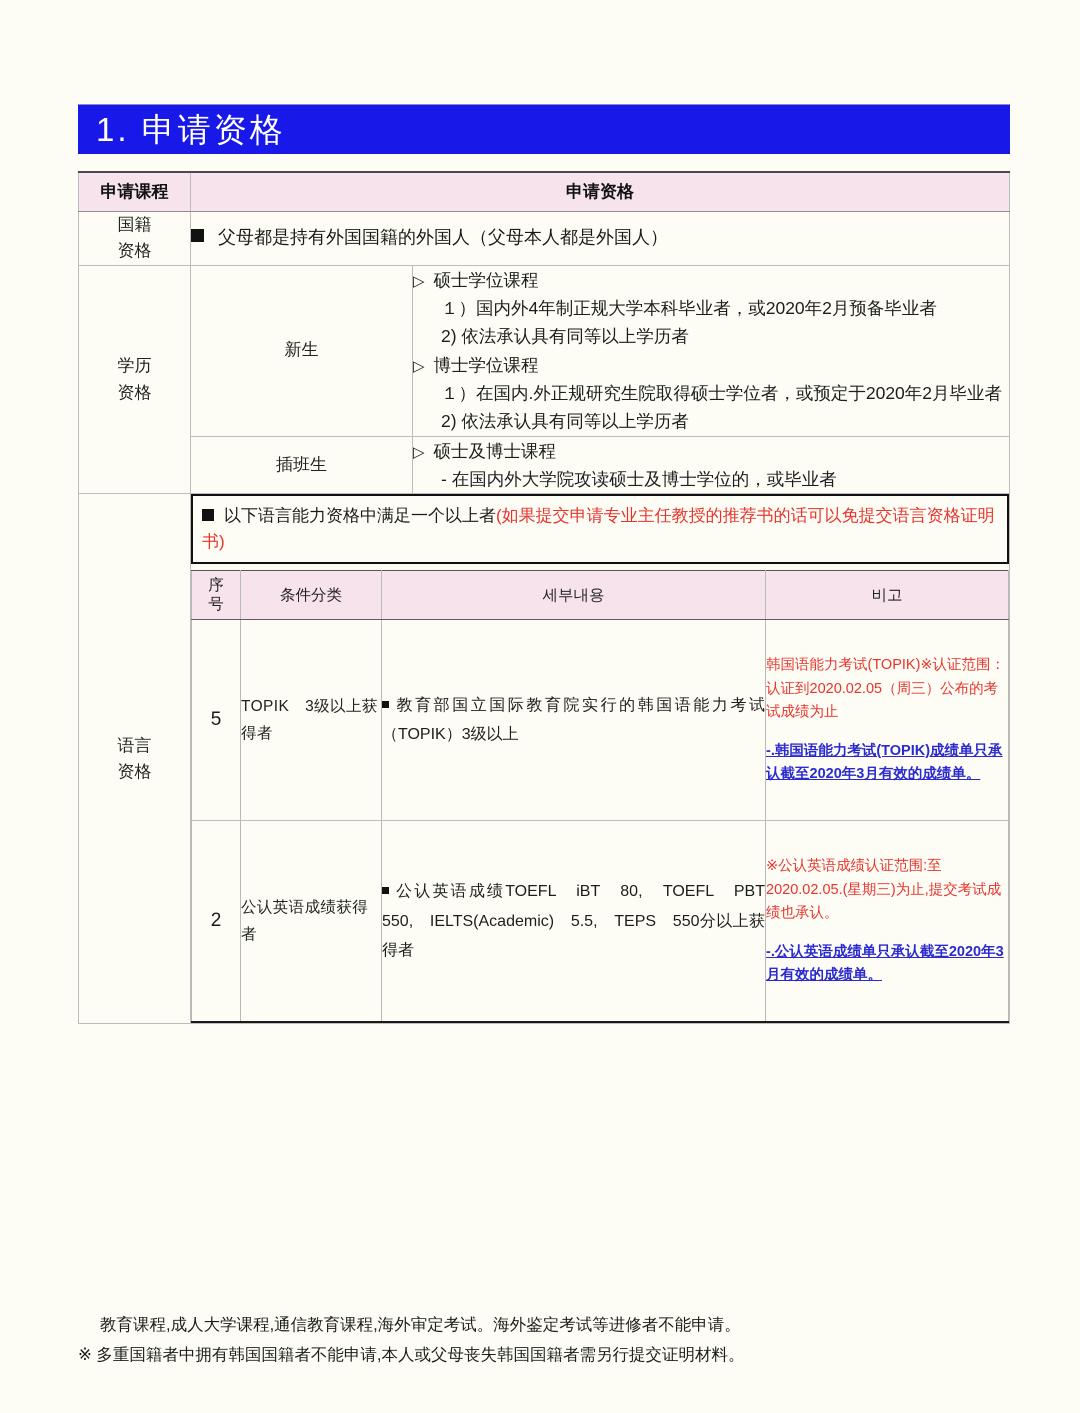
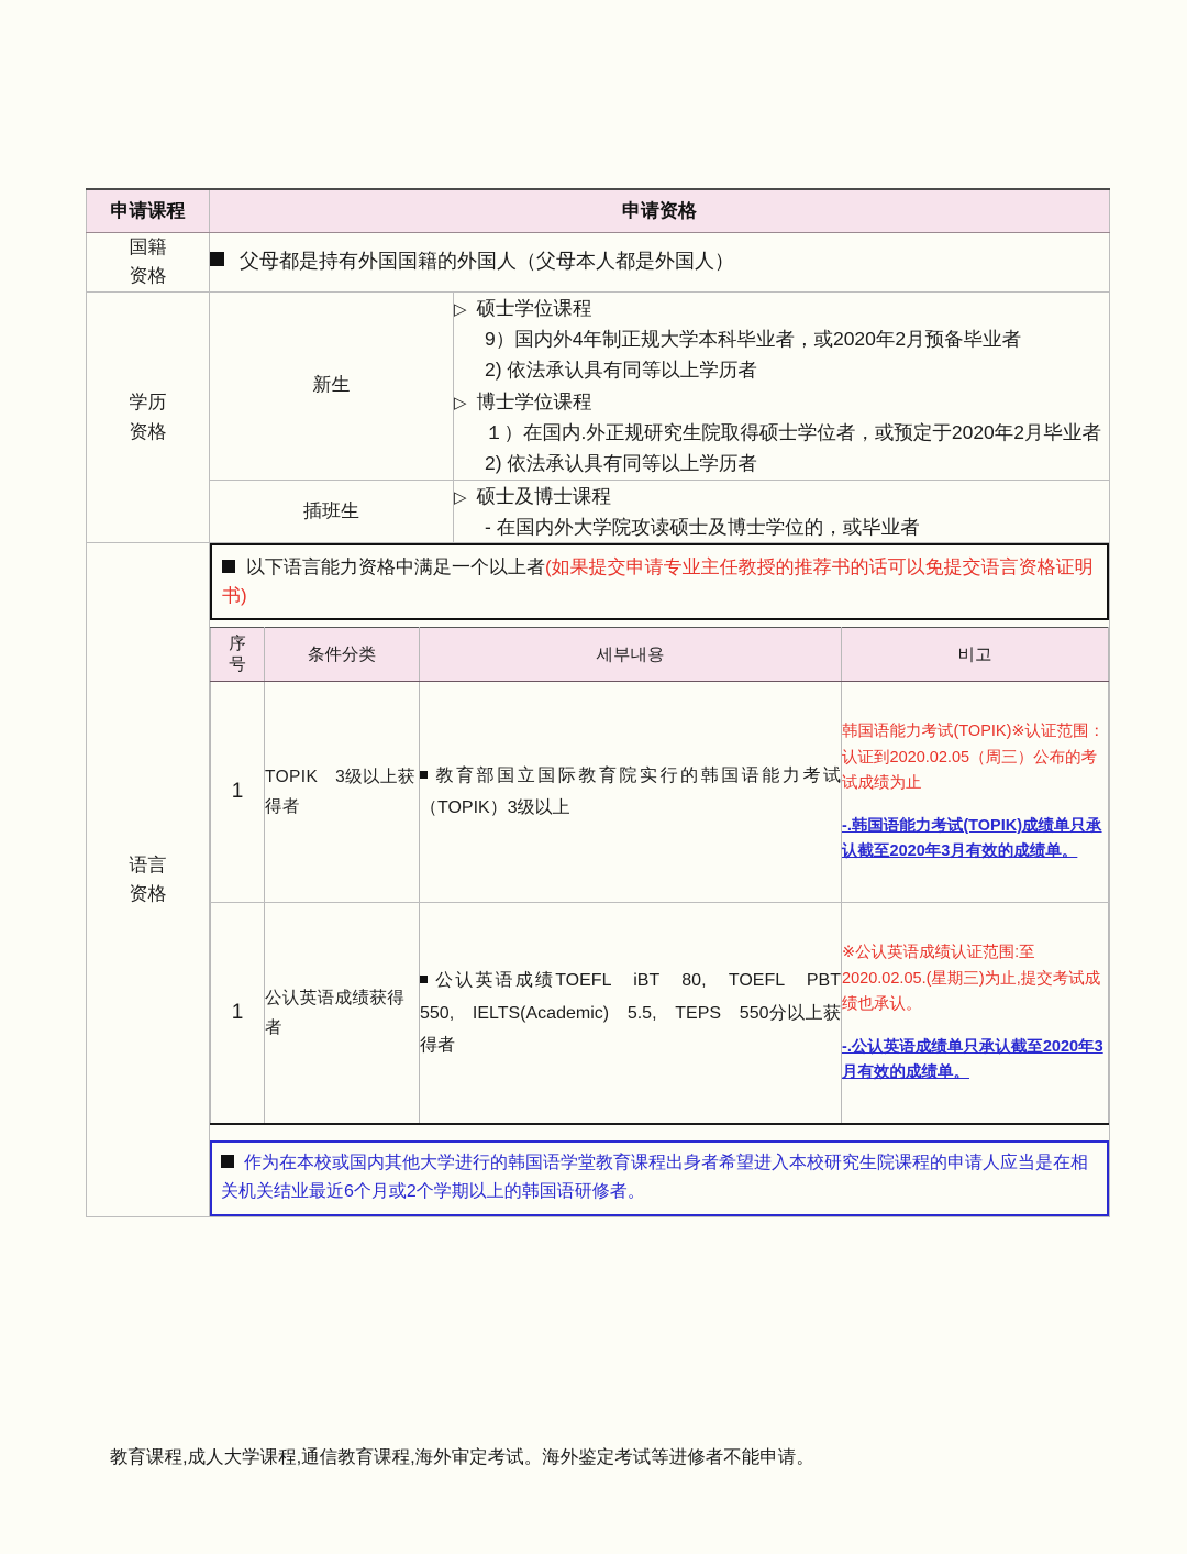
- 1. 申请资格
  申请课程	申请资格
  国籍 资格	父母都是持有外国国籍的外国人（父母本人都是外国人）
- 学历 资格	新生	▷ 硕士学位课程 １）国内外4年制正规大学本科毕业者，或2020年2月预备毕业者 2) 依法承认具有同等以上学历者 ▷ 博士学位课程 １）在国内.外正规研究生院取得硕士学位者，或预定于2020年2月毕业者 2) 依法承认具有同等以上学历者
+ 学历 资格	新生	▷ 硕士学位课程 9）国内外4年制正规大学本科毕业者，或2020年2月预备毕业者 2) 依法承认具有同等以上学历者 ▷ 博士学位课程 １）在国内.外正规研究生院取得硕士学位者，或预定于2020年2月毕业者 2) 依法承认具有同等以上学历者
  插班生	▷ 硕士及博士课程 - 在国内外大学院攻读硕士及博士学位的，或毕业者
  语言 资格	以下语言能力资格中满足一个以上者(如果提交申请专业主任教授的推荐书的话可以免提交语言资格证明书)
  序 号	条件分类	세부내용	비고
- 5	TOPIK 3级以上获得者	教育部国立国际教育院实行的韩国语能力考试（TOPIK）3级以上	韩国语能力考试(TOPIK)※认证范围：认证到2020.02.05（周三）公布的考试成绩为止 -.韩国语能力考试(TOPIK)成绩单只承认截至2020年3月有效的成绩单。
+ 1	TOPIK 3级以上获得者	教育部国立国际教育院实行的韩国语能力考试（TOPIK）3级以上	韩国语能力考试(TOPIK)※认证范围：认证到2020.02.05（周三）公布的考试成绩为止 -.韩国语能力考试(TOPIK)成绩单只承认截至2020年3月有效的成绩单。
- 2	公认英语成绩获得者	公认英语成绩TOEFL iBT 80, TOEFL PBT 550, IELTS(Academic) 5.5, TEPS 550分以上获得者	※公认英语成绩认证范围:至2020.02.05.(星期三)为止,提交考试成绩也承认。 -.公认英语成绩单只承认截至2020年3月有效的成绩单。
+ 1	公认英语成绩获得者	公认英语成绩TOEFL iBT 80, TOEFL PBT 550, IELTS(Academic) 5.5, TEPS 550分以上获得者	※公认英语成绩认证范围:至2020.02.05.(星期三)为止,提交考试成绩也承认。 -.公认英语成绩单只承认截至2020年3月有效的成绩单。
+ 	作为在本校或国内其他大学进行的韩国语学堂教育课程出身者希望进入本校研究生院课程的申请人应当是在相关机关结业最近6个月或2个学期以上的韩国语研修者。
  教育课程,成人大学课程,通信教育课程,海外审定考试。海外鉴定考试等进修者不能申请。
- ※ 多重国籍者中拥有韩国国籍者不能申请,本人或父母丧失韩国国籍者需另行提交证明材料。
